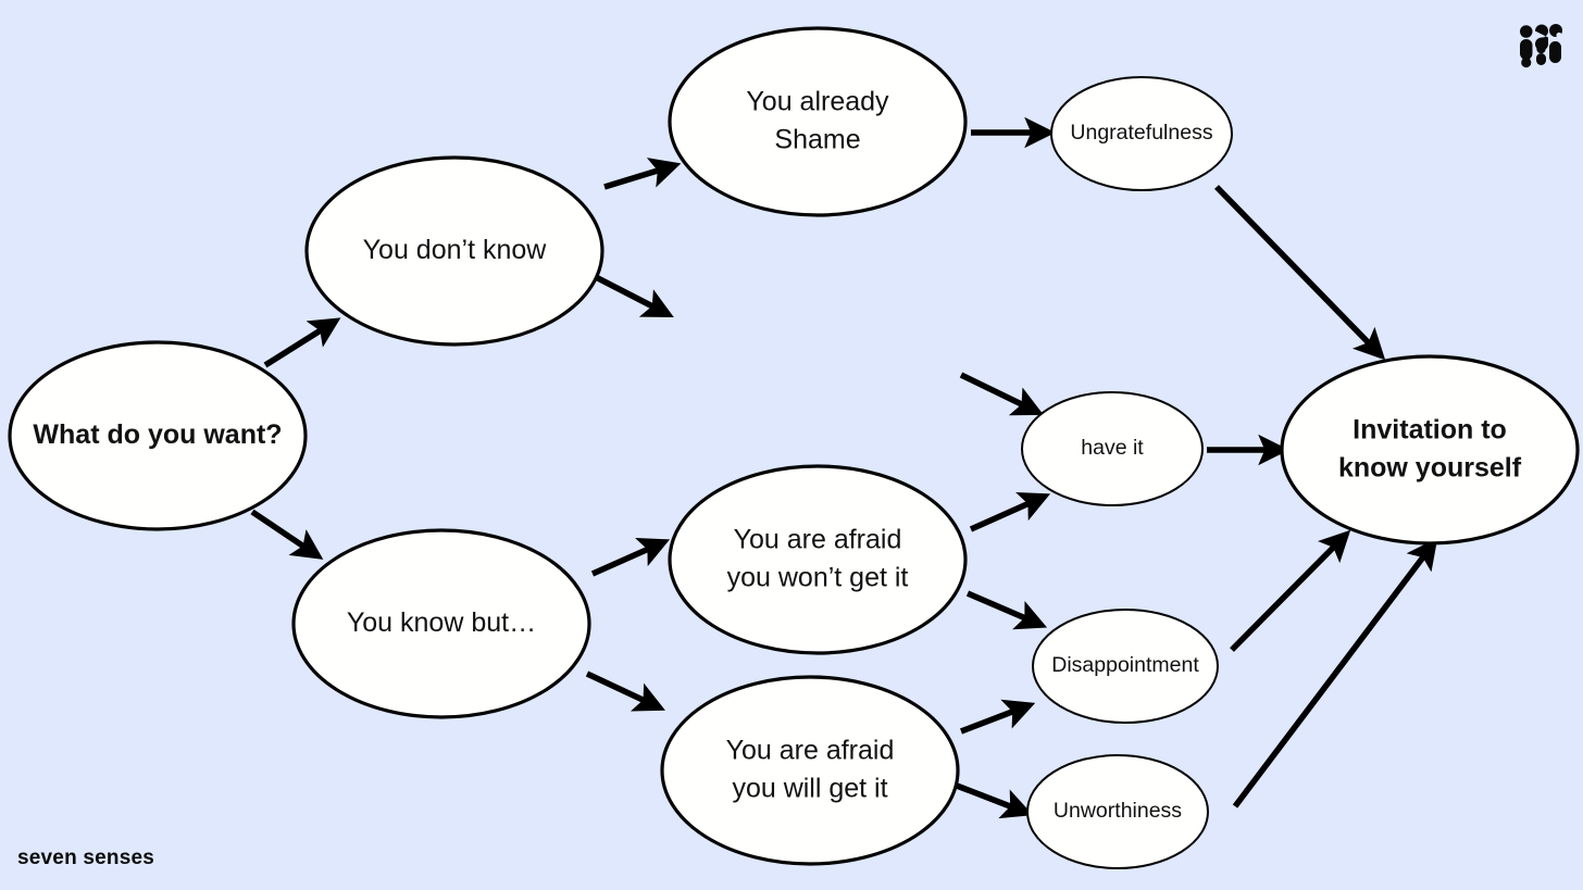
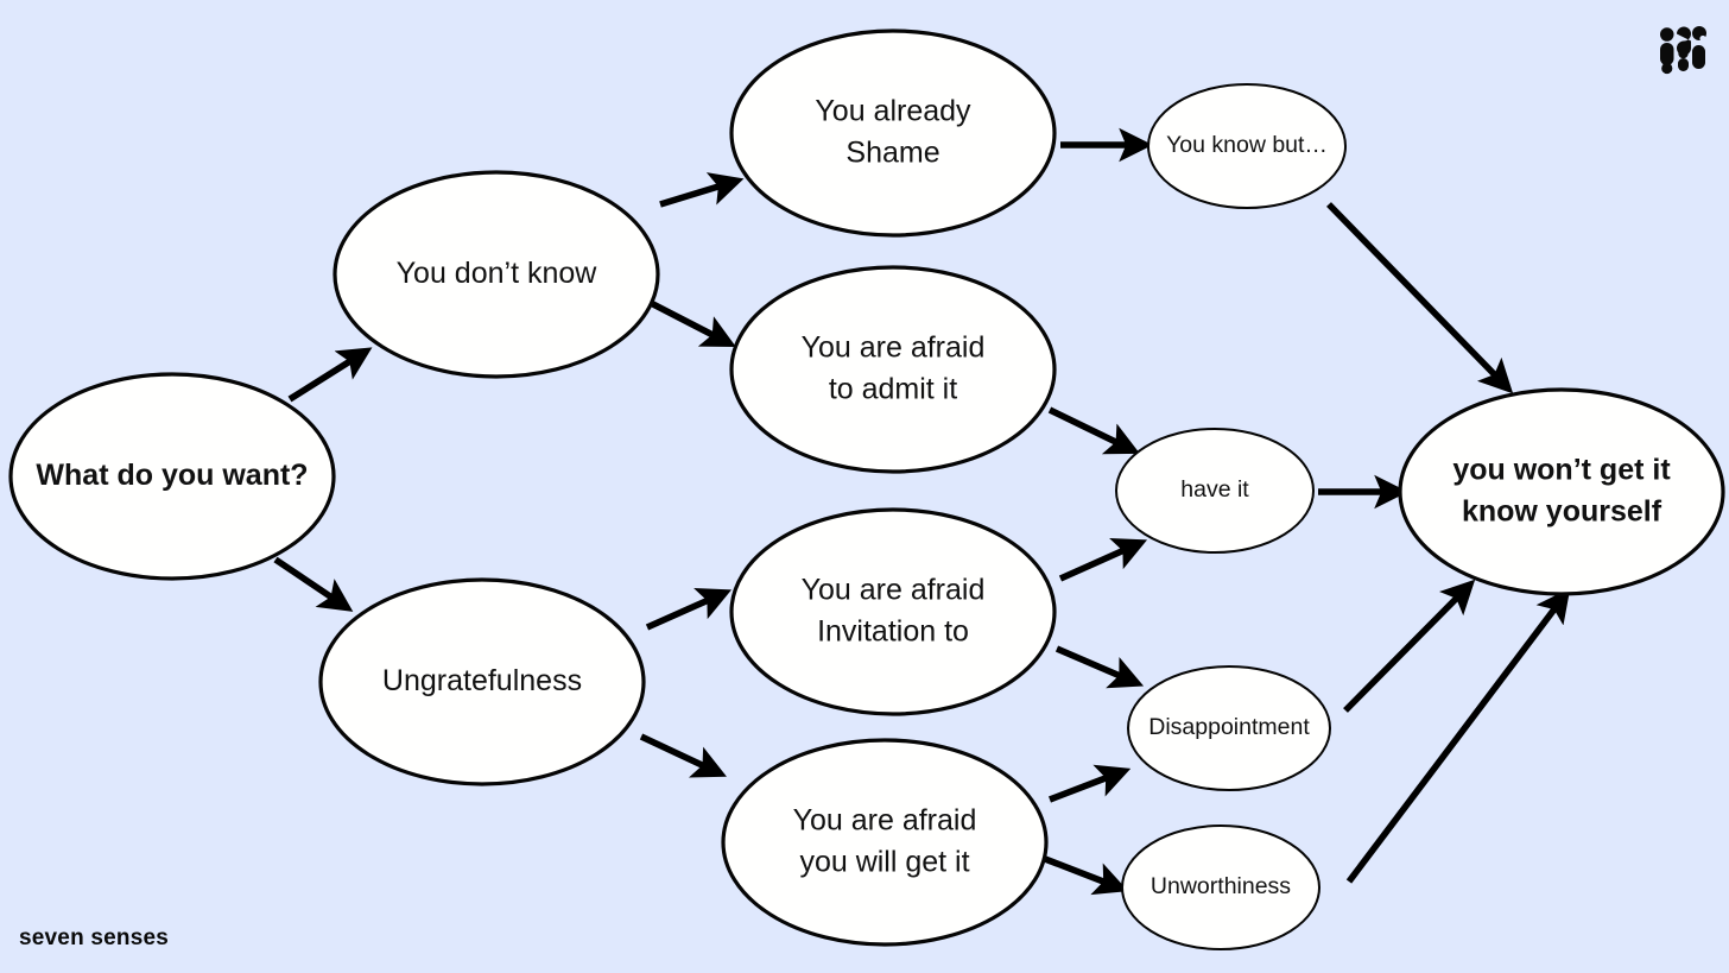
  What do you want?
  You don’t know
- You know but…
+ Ungratefulness
  You already Shame
+ You are afraid to admit it
- You are afraid you won’t get it
+ You are afraid Invitation to
  You are afraid you will get it
- Ungratefulness
+ You know but…
  have it
  Disappointment
  Unworthiness
- Invitation to know yourself
+ you won’t get it know yourself
  seven senses
